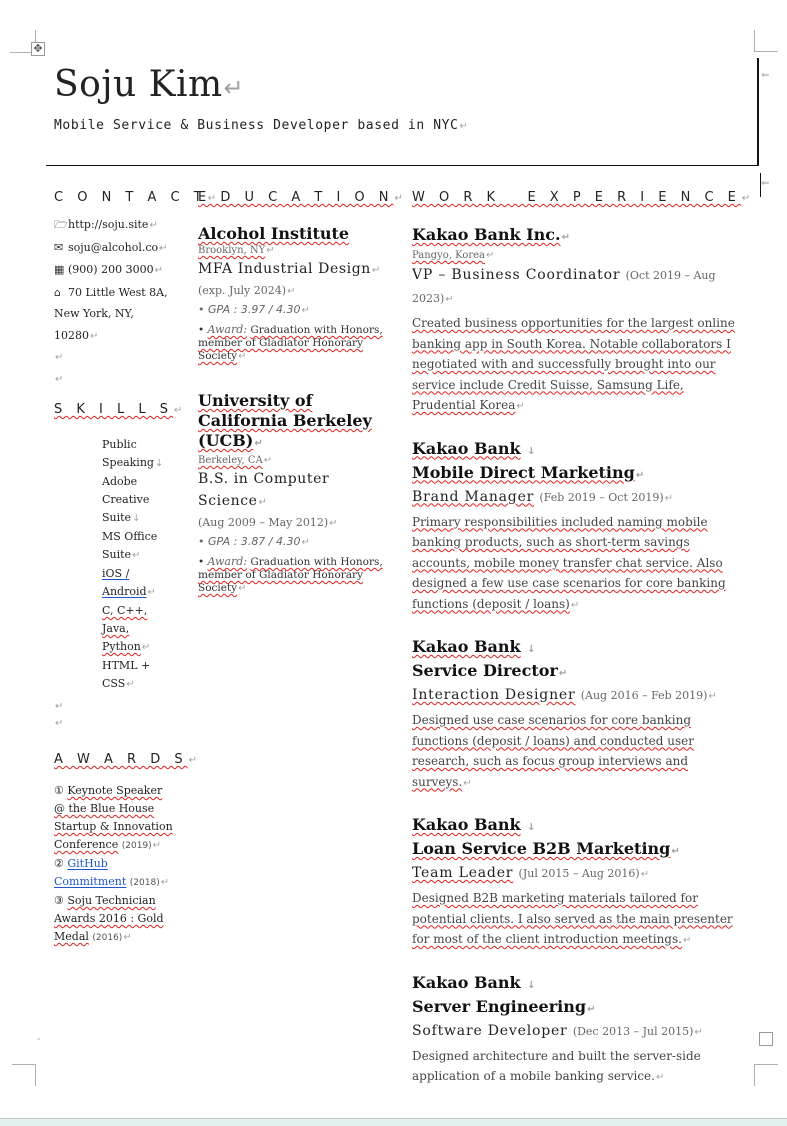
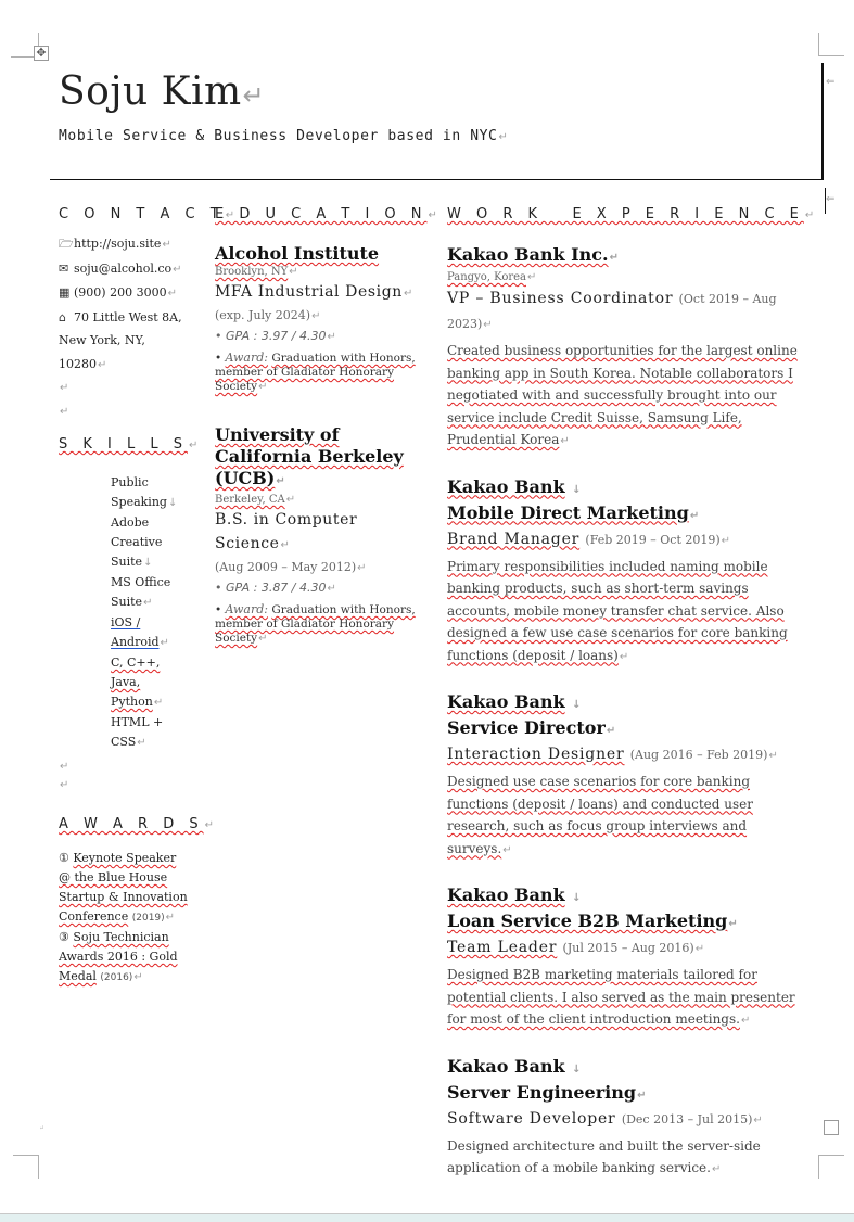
  ✥
  ⇐
  ⇐
  Soju Kim↵
  Mobile Service & Business Developer based in NYC↵
  C O N T A C T↵
  🗁http://soju.site↵
  ✉ soju@alcohol.co↵
  ▦ (900) 200 3000↵
  ⌂ 70 Little West 8A, New York, NY, 10280↵
  ↵
  ↵
  S K I L L S↵
  Public Speaking↓
  Adobe Creative Suite↓
  MS Office Suite↵
  iOS / Android↵
  C, C++, Java, Python↵
  HTML + CSS↵
  ↵
  ↵
  A W A R D S↵
  ① Keynote Speaker @ the Blue House Startup & Innovation Conference (2019)↵
- ② GitHub Commitment (2018)↵
  ③ Soju Technician Awards 2016 : Gold Medal (2016)↵
  E D U C A T I O N↵
  Alcohol Institute
  Brooklyn, NY↵
  MFA Industrial Design↵
  (exp. July 2024)↵
  • GPA : 3.97 / 4.30↵
  • Award: Graduation with Honors, member of Gladiator Honorary Society↵
  University of California Berkeley (UCB)↵
  Berkeley, CA↵
  B.S. in Computer Science↵
  (Aug 2009 – May 2012)↵
  • GPA : 3.87 / 4.30↵
  • Award: Graduation with Honors, member of Gladiator Honorary Society↵
  W O R K E X P E R I E N C E↵
  Kakao Bank Inc.↵
  Pangyo, Korea↵
  VP – Business Coordinator (Oct 2019 – Aug 2023)↵
  Created business opportunities for the largest online banking app in South Korea. Notable collaborators I negotiated with and successfully brought into our service include Credit Suisse, Samsung Life, Prudential Korea↵
  Kakao Bank ↓
  Mobile Direct Marketing↵
  Brand Manager (Feb 2019 – Oct 2019)↵
  Primary responsibilities included naming mobile banking products, such as short-term savings accounts, mobile money transfer chat service. Also designed a few use case scenarios for core banking functions (deposit / loans)↵
  Kakao Bank ↓
  Service Director↵
  Interaction Designer (Aug 2016 – Feb 2019)↵
  Designed use case scenarios for core banking functions (deposit / loans) and conducted user research, such as focus group interviews and surveys.↵
  Kakao Bank ↓
  Loan Service B2B Marketing↵
  Team Leader (Jul 2015 – Aug 2016)↵
  Designed B2B marketing materials tailored for potential clients. I also served as the main presenter for most of the client introduction meetings.↵
  Kakao Bank ↓
  Server Engineering↵
  Software Developer (Dec 2013 – Jul 2015)↵
  Designed architecture and built the server-side application of a mobile banking service.↵
